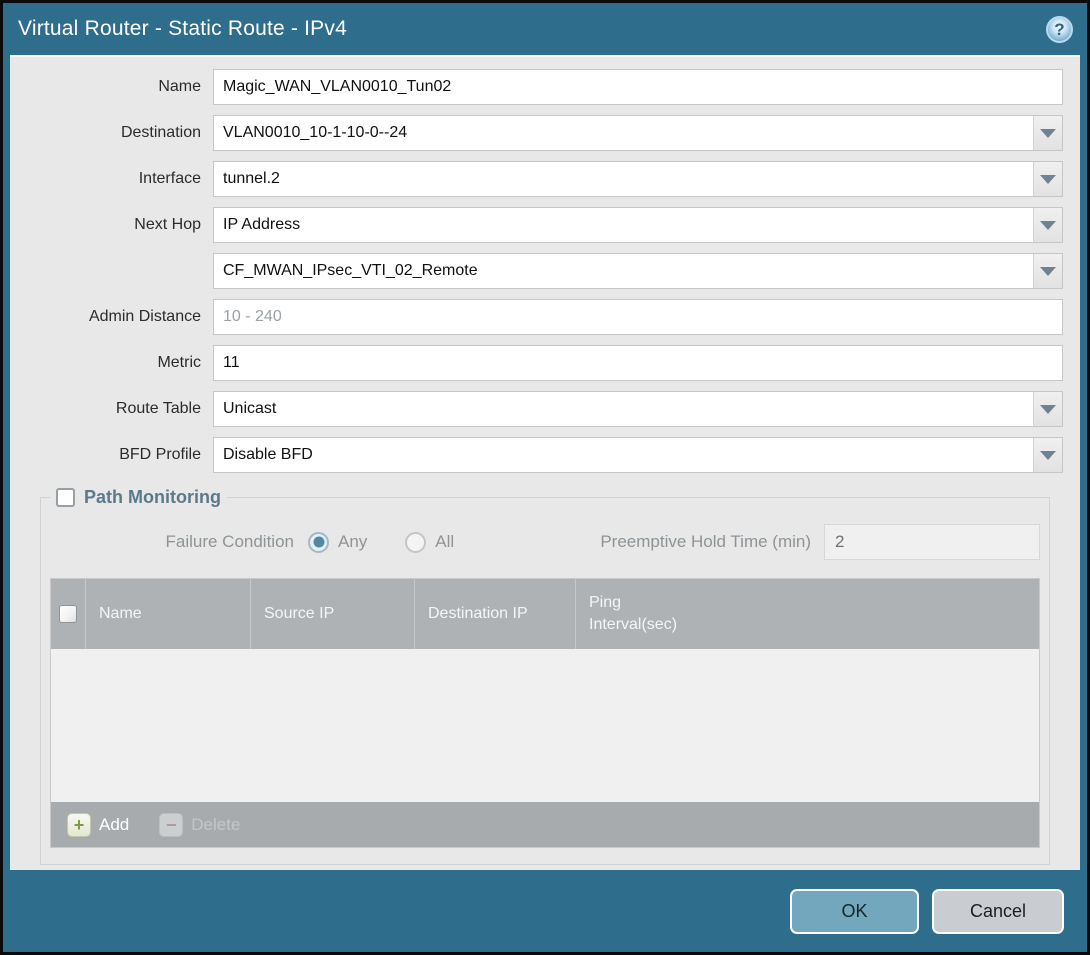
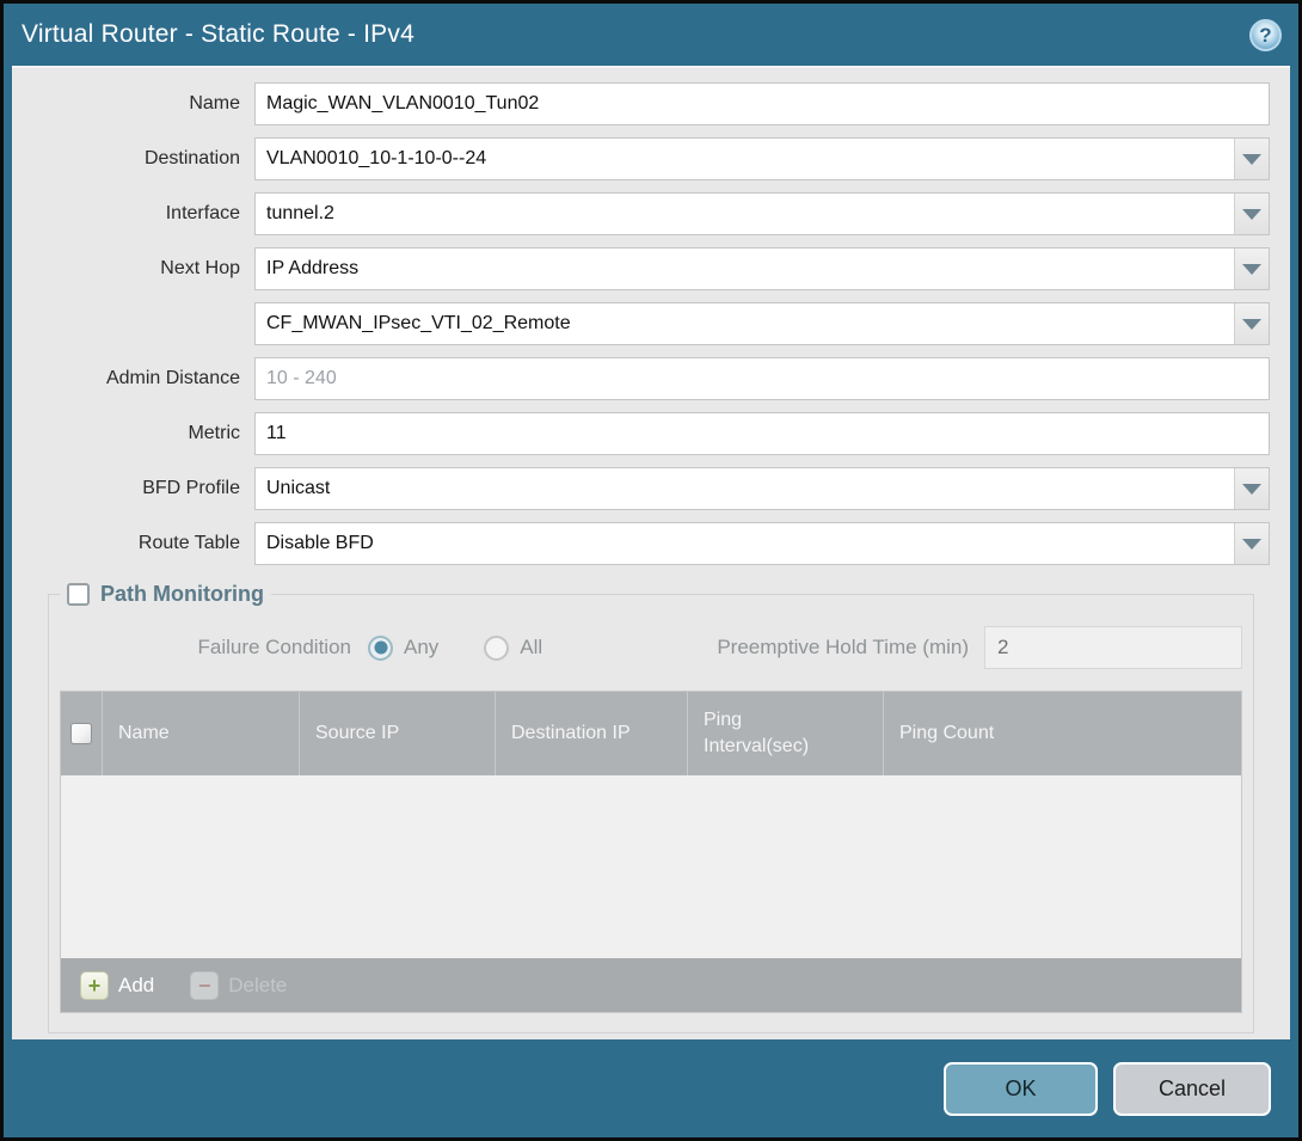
  Virtual Router - Static Route - IPv4
  ?
  Name
  Magic_WAN_VLAN0010_Tun02
  Destination
  VLAN0010_10-1-10-0--24
  Interface
  tunnel.2
  Next Hop
  IP Address
  CF_MWAN_IPsec_VTI_02_Remote
  Admin Distance
  10 - 240
  Metric
  11
- Route Table
+ BFD Profile
  Unicast
- BFD Profile
+ Route Table
  Disable BFD
  Path Monitoring
  Failure Condition
  Any
  All
  Preemptive Hold Time (min)
  2
  Name
  Source IP
  Destination IP
  Ping Interval(sec)
+ Ping Count
  +
  Add
  −
  Delete
  OK
  Cancel
